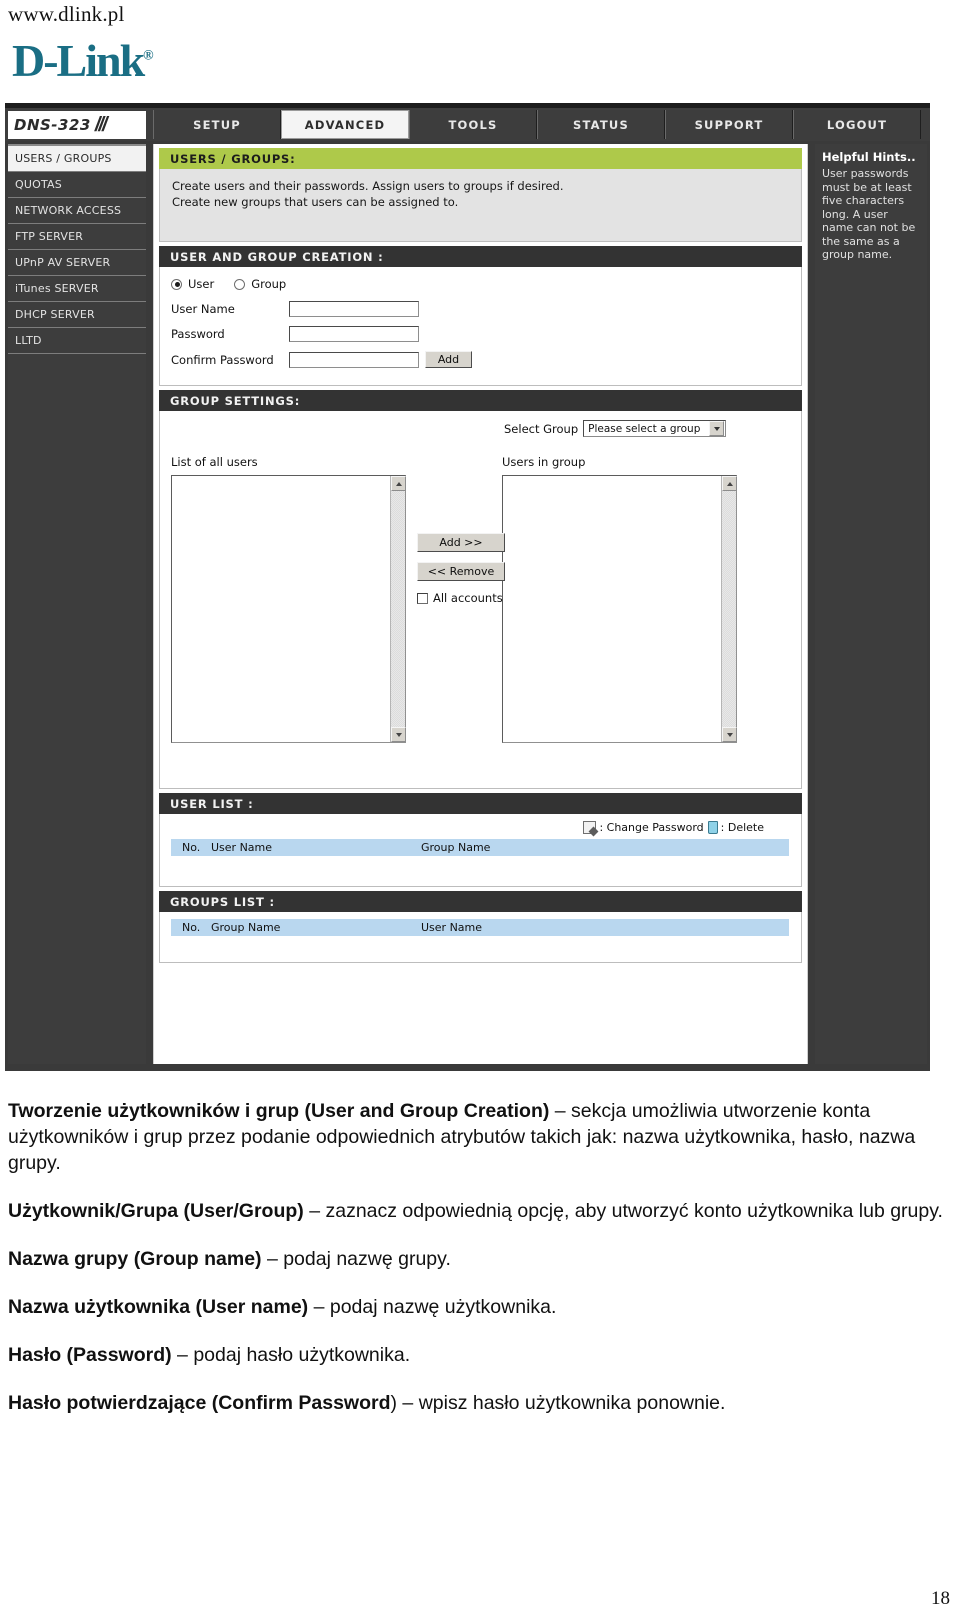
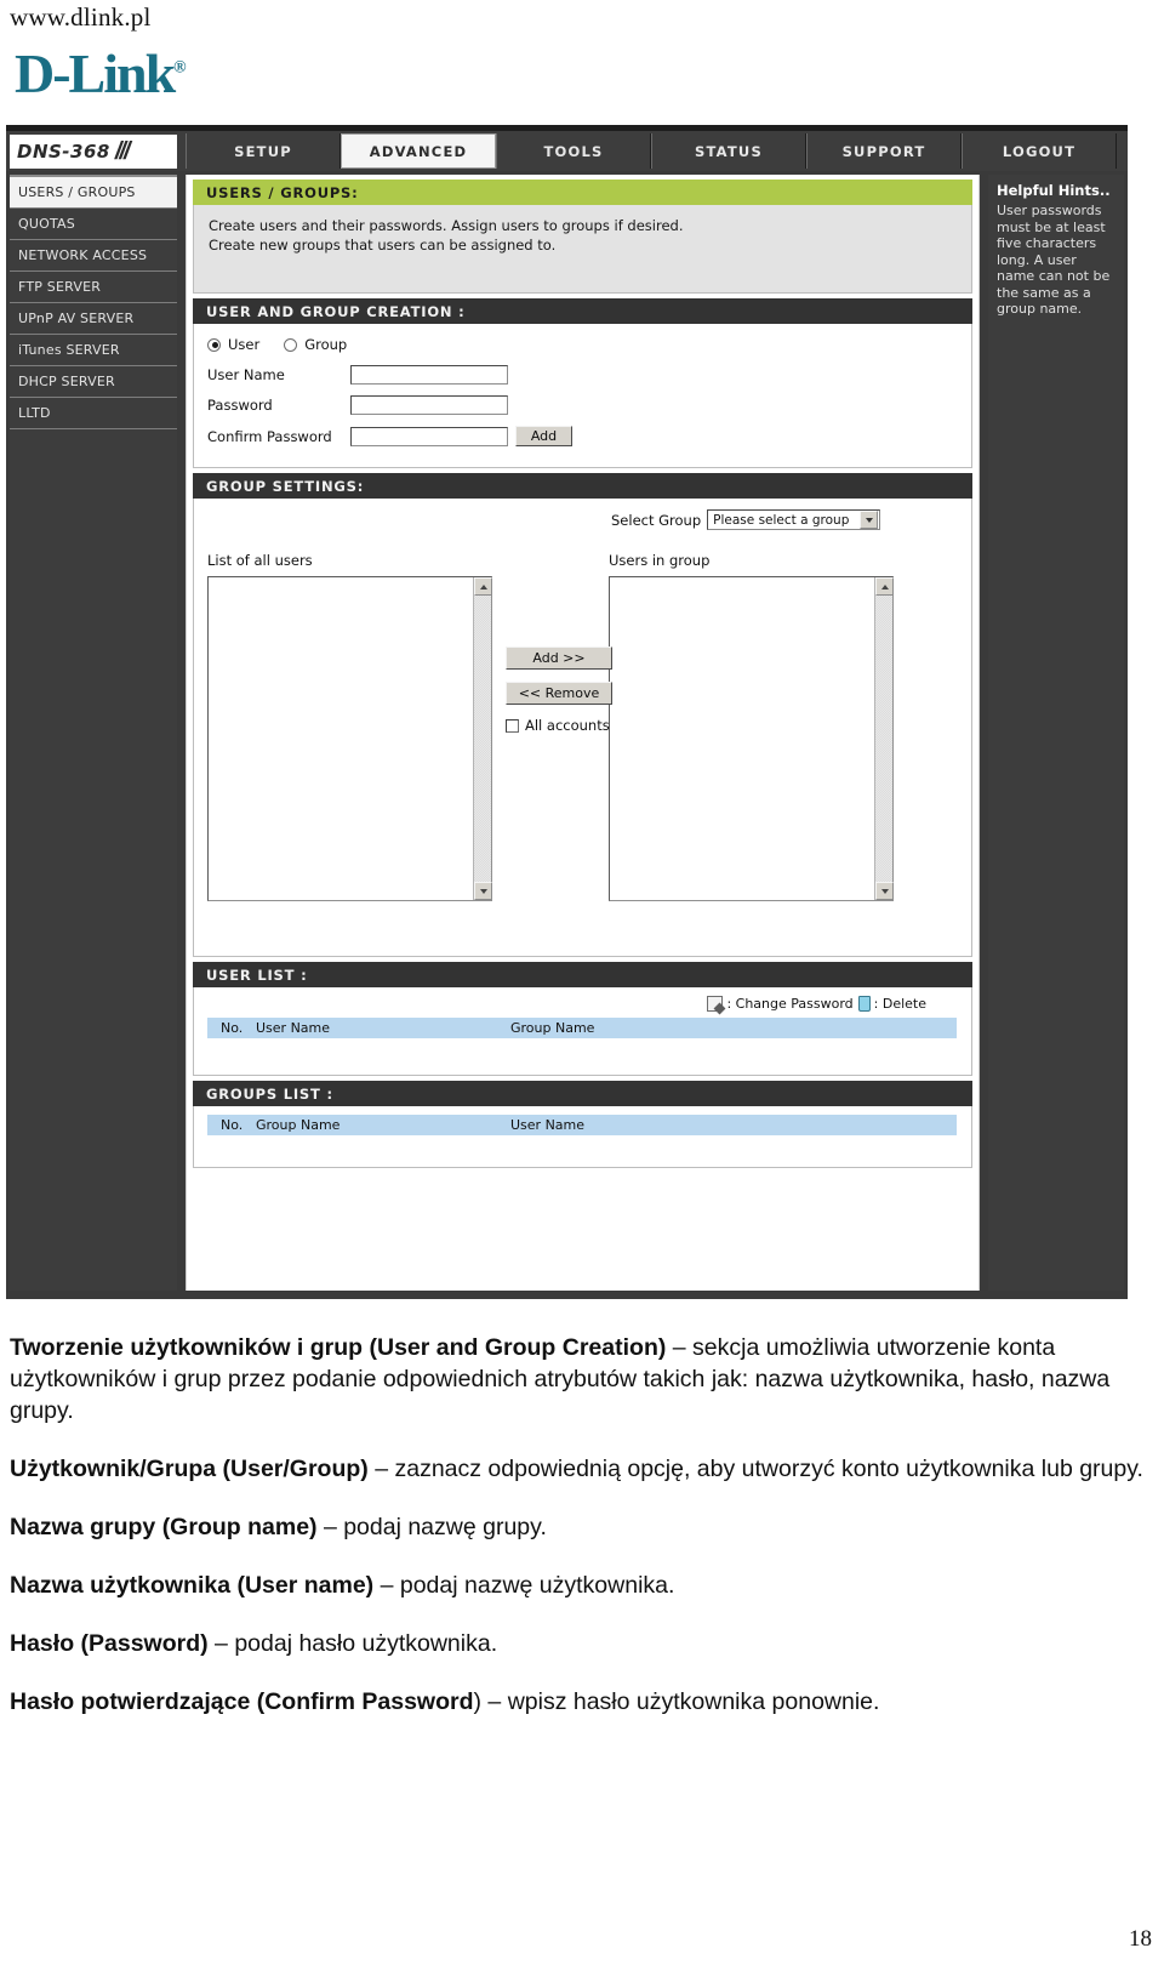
  www.dlink.pl
  D-Link®
- DNS-323
+ DNS-368
  ///
  SETUP
  ADVANCED
  TOOLS
  STATUS
  SUPPORT
  LOGOUT
  USERS / GROUPS
  QUOTAS
  NETWORK ACCESS
  FTP SERVER
  UPnP AV SERVER
  iTunes SERVER
  DHCP SERVER
  LLTD
  USERS / GROUPS:
  Create users and their passwords. Assign users to groups if desired.
  Create new groups that users can be assigned to.
  USER AND GROUP CREATION :
  User
  Group
  User Name
  Password
  Confirm Password
  Add
  GROUP SETTINGS:
  Select Group
  Please select a group
  List of all users
  Users in group
  Add >> << Remove
  All accounts
  USER LIST :
  : Change Password
  : Delete
  No.
  User Name
  Group Name
  GROUPS LIST :
  No.
  Group Name
  User Name
  Helpful Hints..
  User passwords must be at least five characters long. A user name can not be the same as a group name.
  Tworzenie użytkowników i grup (User and Group Creation) – sekcja umożliwia utworzenie konta użytkowników i grup przez podanie odpowiednich atrybutów takich jak: nazwa użytkownika, hasło, nazwa grupy.
  Użytkownik/Grupa (User/Group) – zaznacz odpowiednią opcję, aby utworzyć konto użytkownika lub grupy.
  Nazwa grupy (Group name) – podaj nazwę grupy.
  Nazwa użytkownika (User name) – podaj nazwę użytkownika.
  Hasło (Password) – podaj hasło użytkownika.
  Hasło potwierdzające (Confirm Password) – wpisz hasło użytkownika ponownie.
  18
